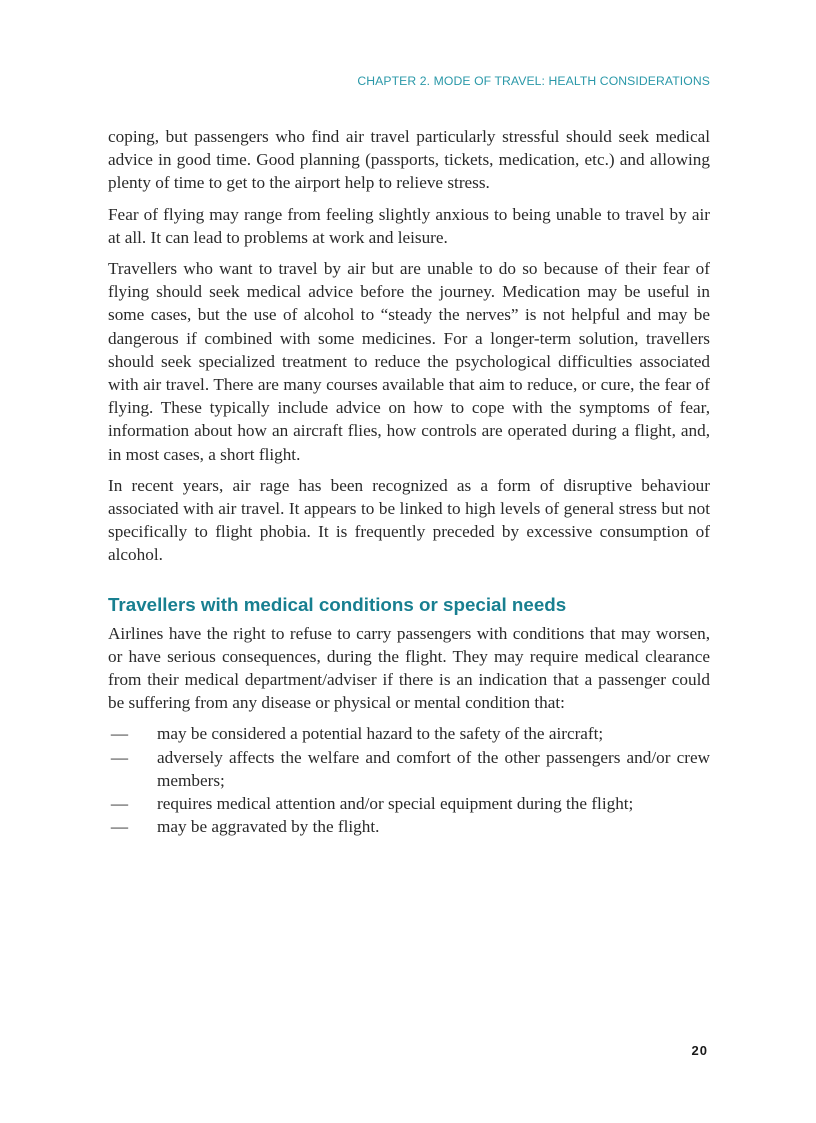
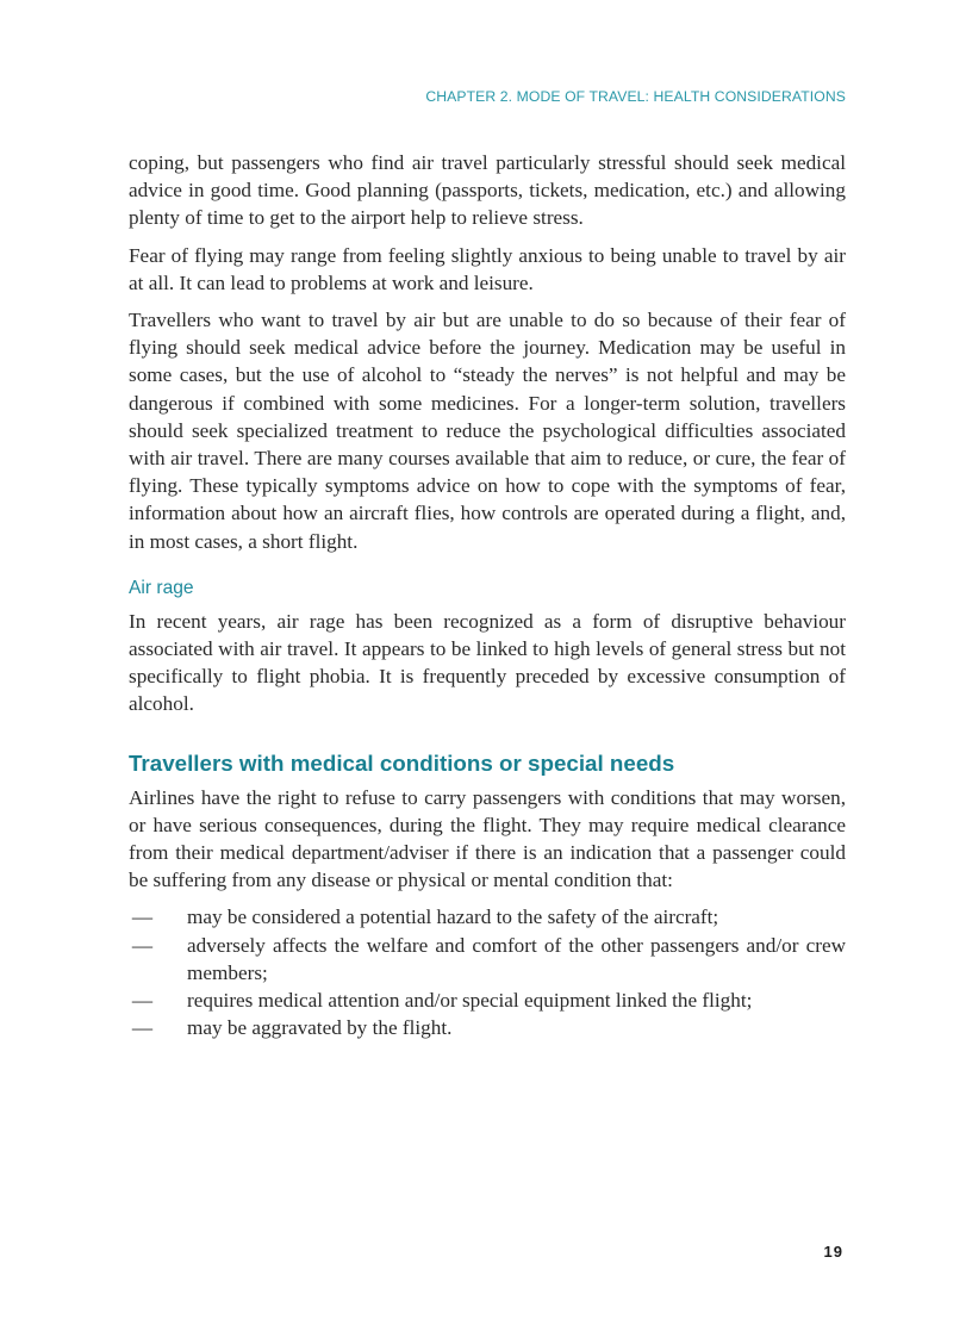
  CHAPTER 2. MODE OF TRAVEL: HEALTH CONSIDERATIONS
  coping, but passengers who find air travel particularly stressful should seek medi­cal advice in good time. Good planning (passports, tickets, medication, etc.) and allowing plenty of time to get to the airport help to relieve stress.
  Fear of flying may range from feeling slightly anxious to being unable to travel by air at all. It can lead to problems at work and leisure.
- Travellers who want to travel by air but are unable to do so because of their fear of flying should seek medical advice before the journey. Medication may be use­ful in some cases, but the use of alcohol to “steady the nerves” is not helpful and may be dangerous if combined with some medicines. For a longer-term solution, travellers should seek specialized treatment to reduce the psychological difficulties associated with air travel. There are many courses available that aim to reduce, or cure, the fear of flying. These typically include advice on how to cope with the symptoms of fear, information about how an aircraft flies, how controls are operated during a flight, and, in most cases, a short flight.
+ Travellers who want to travel by air but are unable to do so because of their fear of flying should seek medical advice before the journey. Medication may be use­ful in some cases, but the use of alcohol to “steady the nerves” is not helpful and may be dangerous if combined with some medicines. For a longer-term solution, travellers should seek specialized treatment to reduce the psychological difficulties associated with air travel. There are many courses available that aim to reduce, or cure, the fear of flying. These typically symptoms advice on how to cope with the symptoms of fear, information about how an aircraft flies, how controls are operated during a flight, and, in most cases, a short flight.
+ Air rage
  In recent years, air rage has been recognized as a form of disruptive behaviour associated with air travel. It appears to be linked to high levels of general stress but not specifically to flight phobia. It is frequently preceded by excessive consumption of alcohol.
  Travellers with medical conditions or special needs
  Airlines have the right to refuse to carry passengers with conditions that may worsen, or have serious consequences, during the flight. They may require medical clearance from their medical department/adviser if there is an indica­tion that a passenger could be suffering from any disease or physical or mental condition that:
  —
  may be considered a potential hazard to the safety of the aircraft;
  —
  adversely affects the welfare and comfort of the other passengers and/or crew members;
  —
- requires medical attention and/or special equipment during the flight;
+ requires medical attention and/or special equipment linked the flight;
  —
  may be aggravated by the flight.
- 20
+ 19
